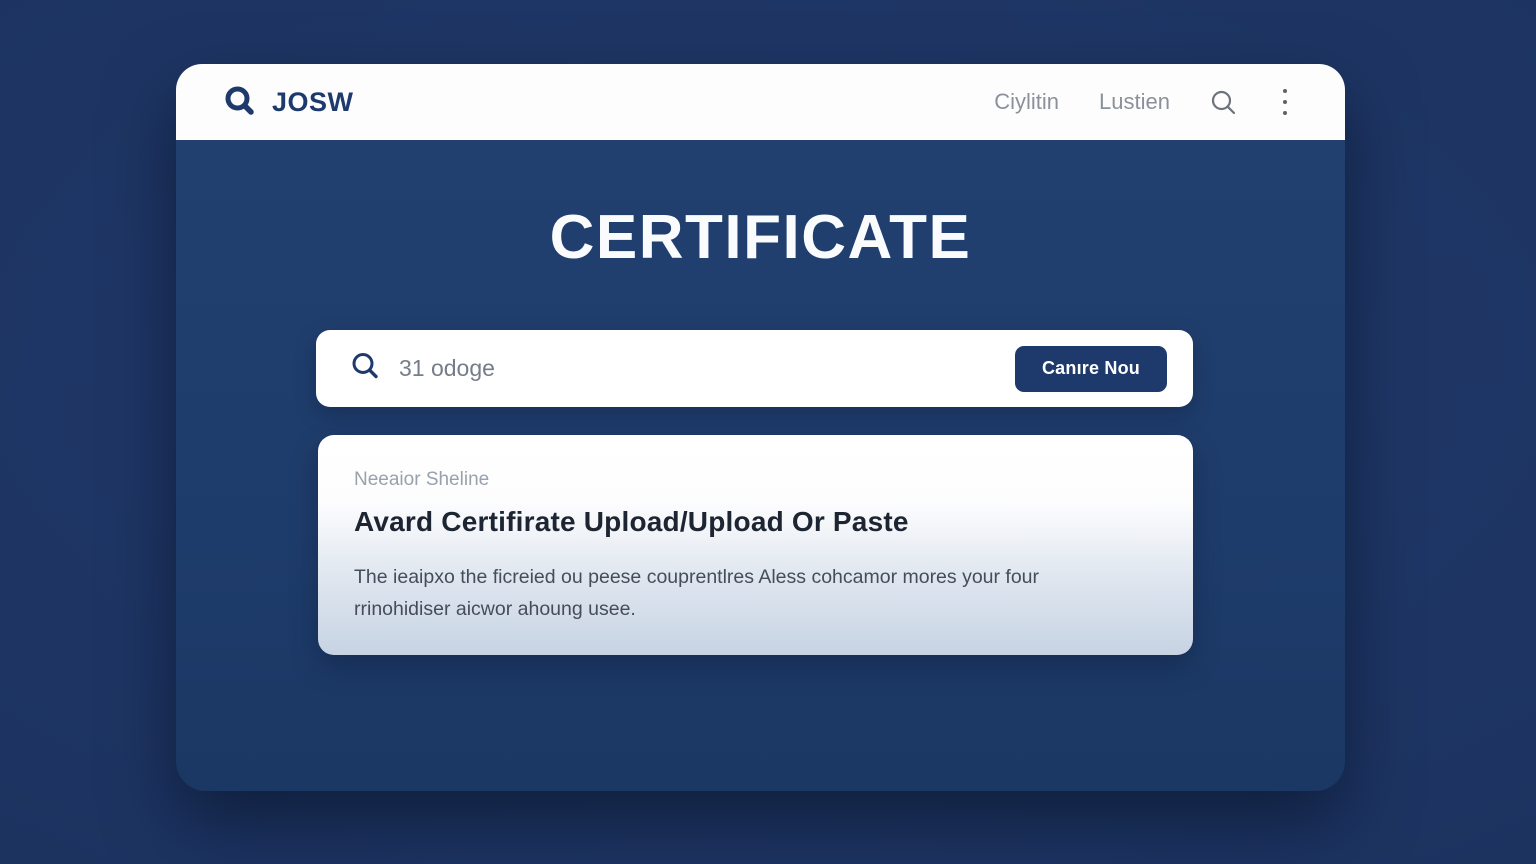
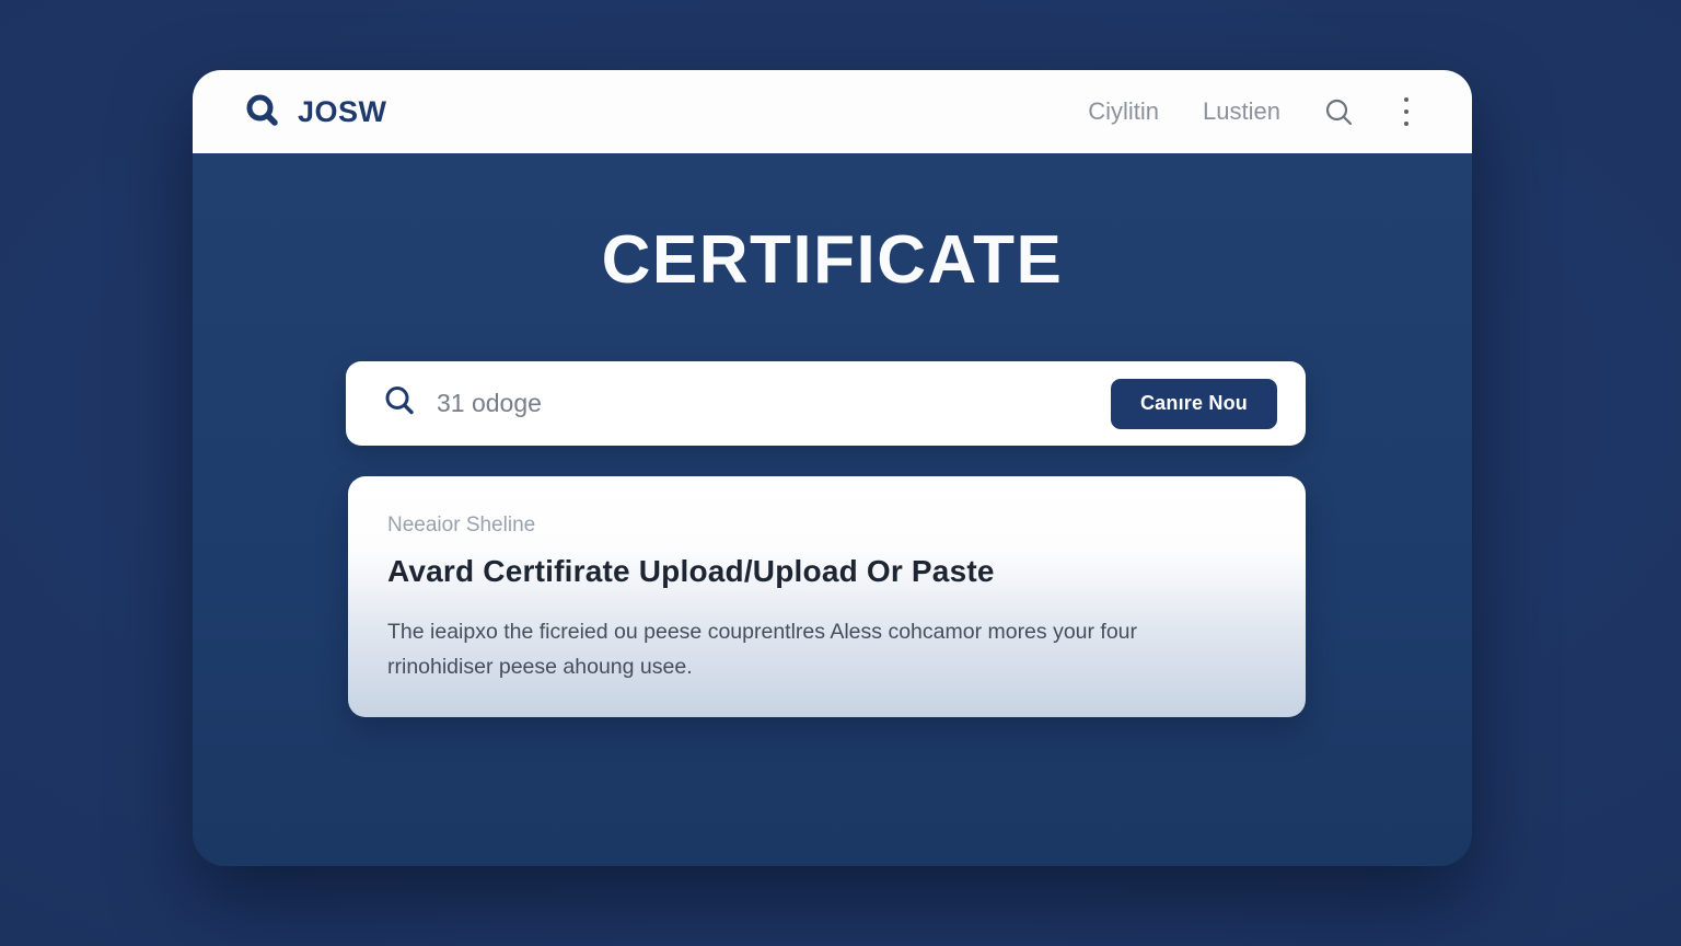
  JOSW
  Ciylitin
  Lustien
  CERTIFICATE
  31 odoge
  Canıre Nou
  Neeaior Sheline
  Avard Certifirate Upload/Upload Or Paste
- The ieaipxo the ficreied ou peese couprentlres Aless cohcamor mores your four rrinohidiser aicwor ahoung usee.
+ The ieaipxo the ficreied ou peese couprentlres Aless cohcamor mores your four rrinohidiser peese ahoung usee.
